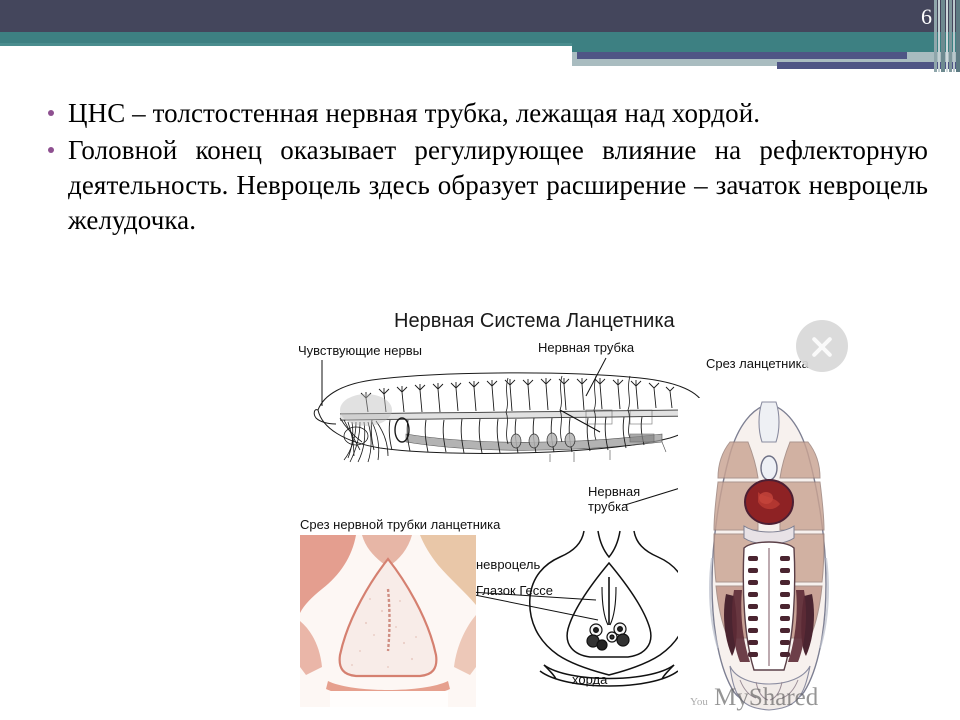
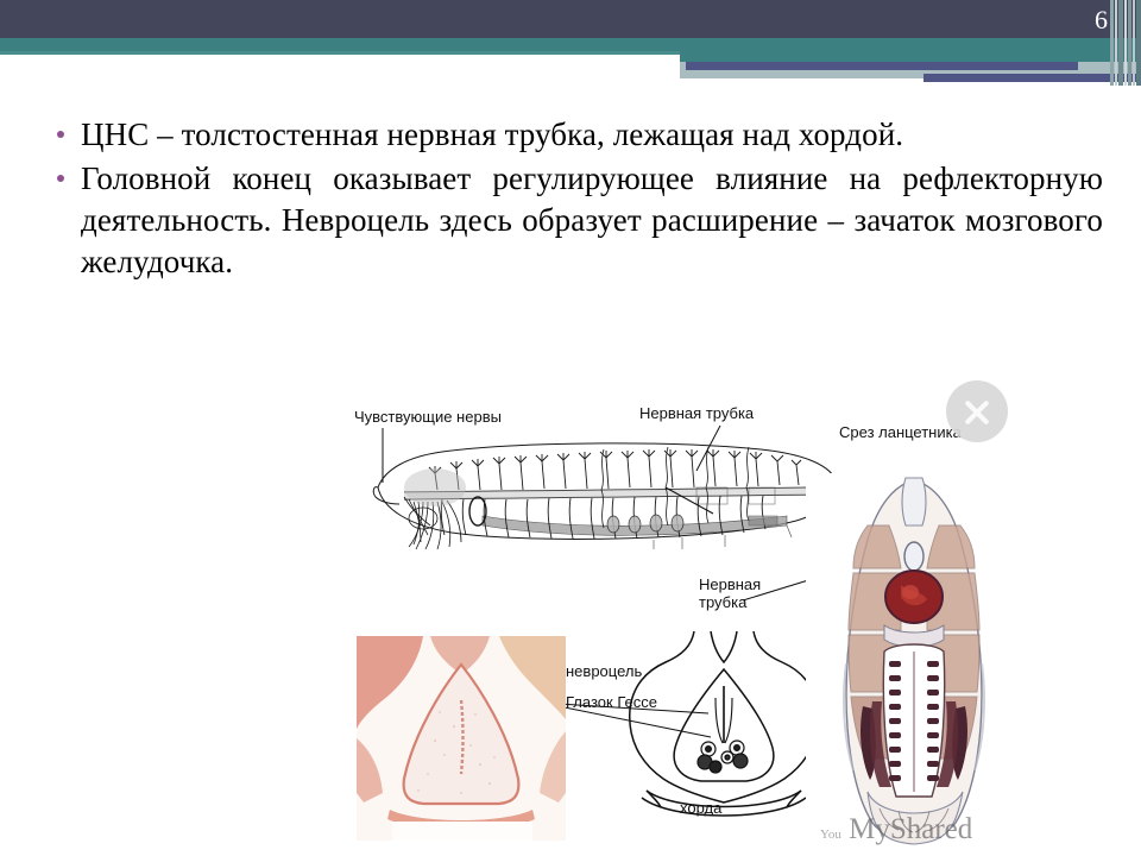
  6
  ЦНС – толстостенная нервная трубка, лежащая над хордой.
- Головной конец оказывает регулирующее влияние на рефлекторную деятельность. Невроцель здесь образует расширение – зачаток невроцель желудочка.
+ Головной конец оказывает регулирующее влияние на рефлекторную деятельность. Невроцель здесь образует расширение – зачаток мозгового желудочка.
- Нервная Система Ланцетника
  Чувствующие нервы
  Нервная трубка
  Срез ланцетник
  Нервная трубка
- Срез нервной трубки ланцетника
  невроцель
  Глазок Гессе
  хорда
  You MyShared
